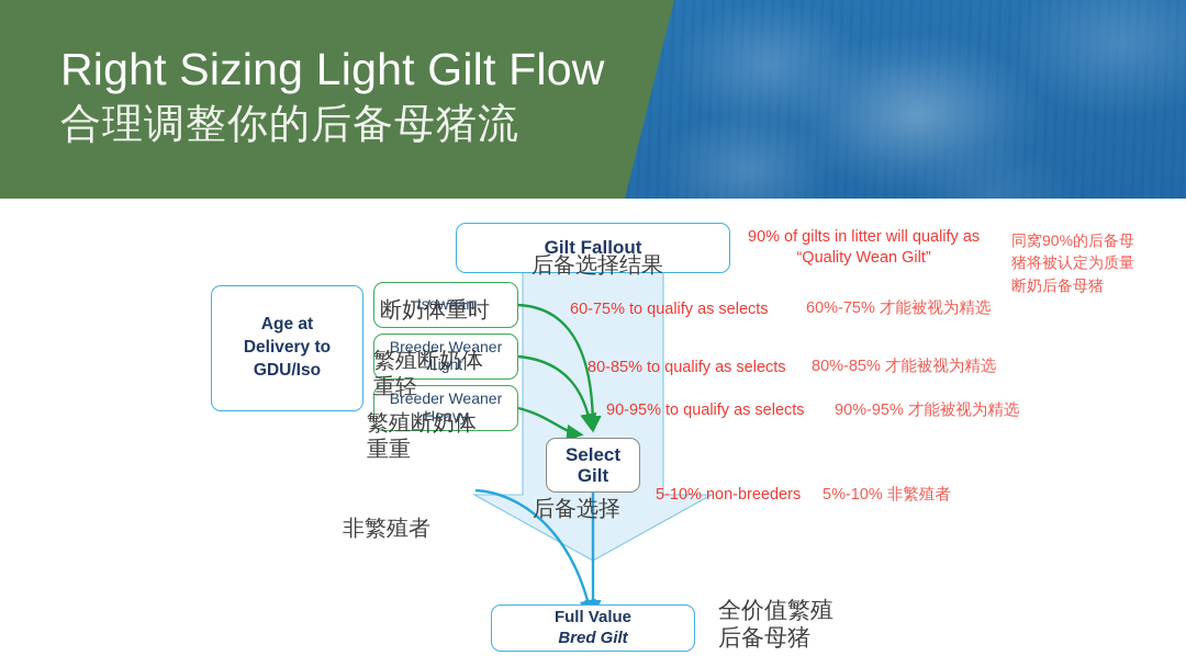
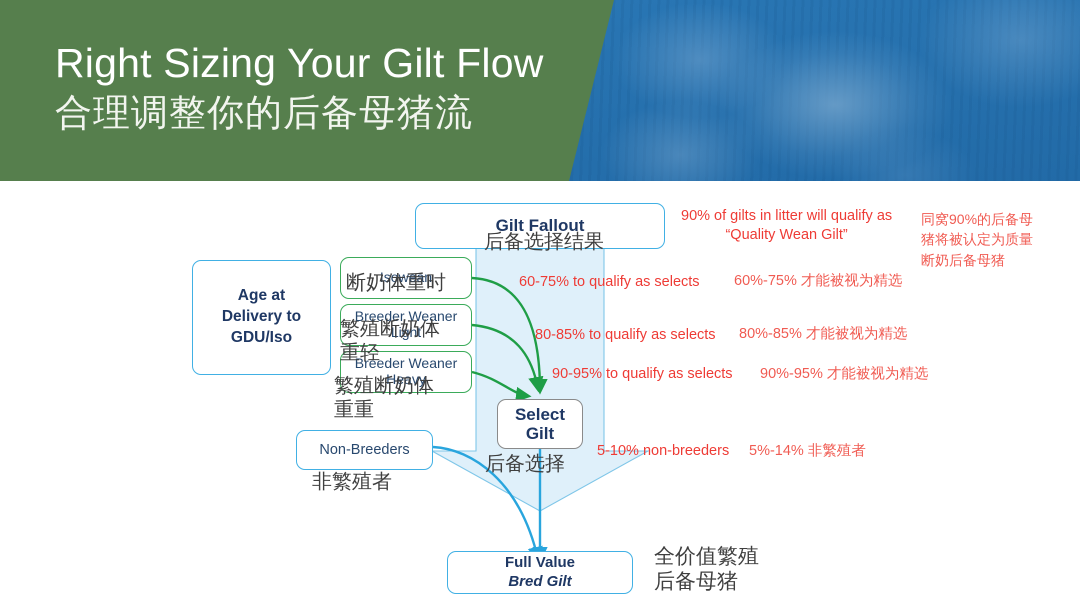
- Right Sizing Light Gilt Flow
+ Right Sizing Your Gilt Flow
  合理调整你的后备母猪流
  Gilt Fallout
  Age at
  Delivery to
  GDU/Iso
  Isowean
  Breeder Weaner
  Light
  Breeder Weaner
  Heavy
+ Non-Breeders
  Select
  Gilt
  Full Value
  Bred Gilt
  后备选择结果
  断奶体重时
  繁殖断奶体
  重轻
  繁殖断奶体
  重重
  非繁殖者
  后备选择
  全价值繁殖
  后备母猪
  90% of gilts in litter will qualify as
  “Quality Wean Gilt”
  同窝90%的后备母
  猪将被认定为质量
  断奶后备母猪
  60-75% to qualify as selects
  60%-75% 才能被视为精选
  80-85% to qualify as selects
  80%-85% 才能被视为精选
  90-95% to qualify as selects
  90%-95% 才能被视为精选
  5-10% non-breeders
- 5%-10% 非繁殖者
+ 5%-14% 非繁殖者
